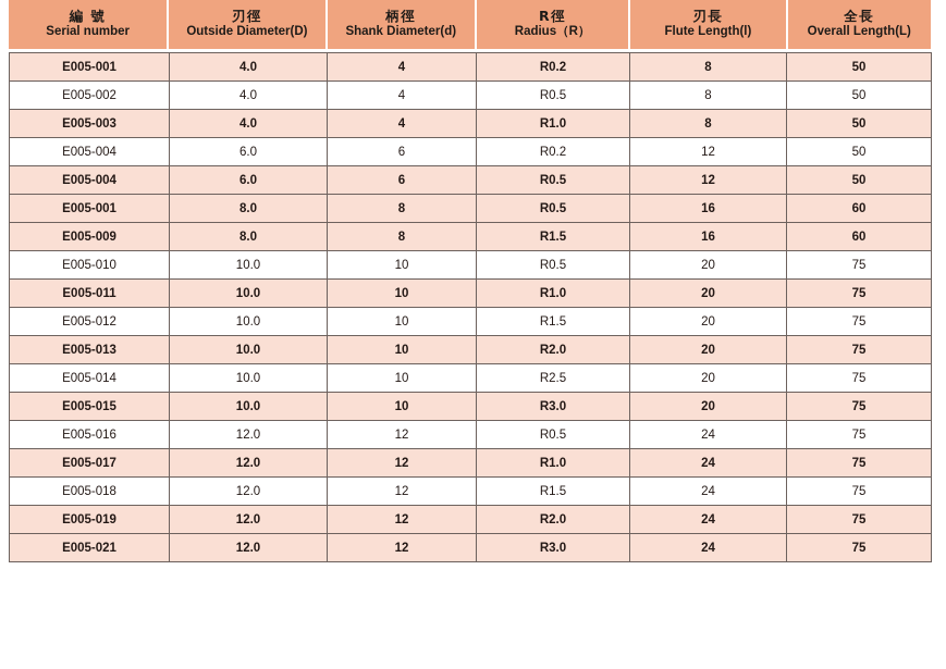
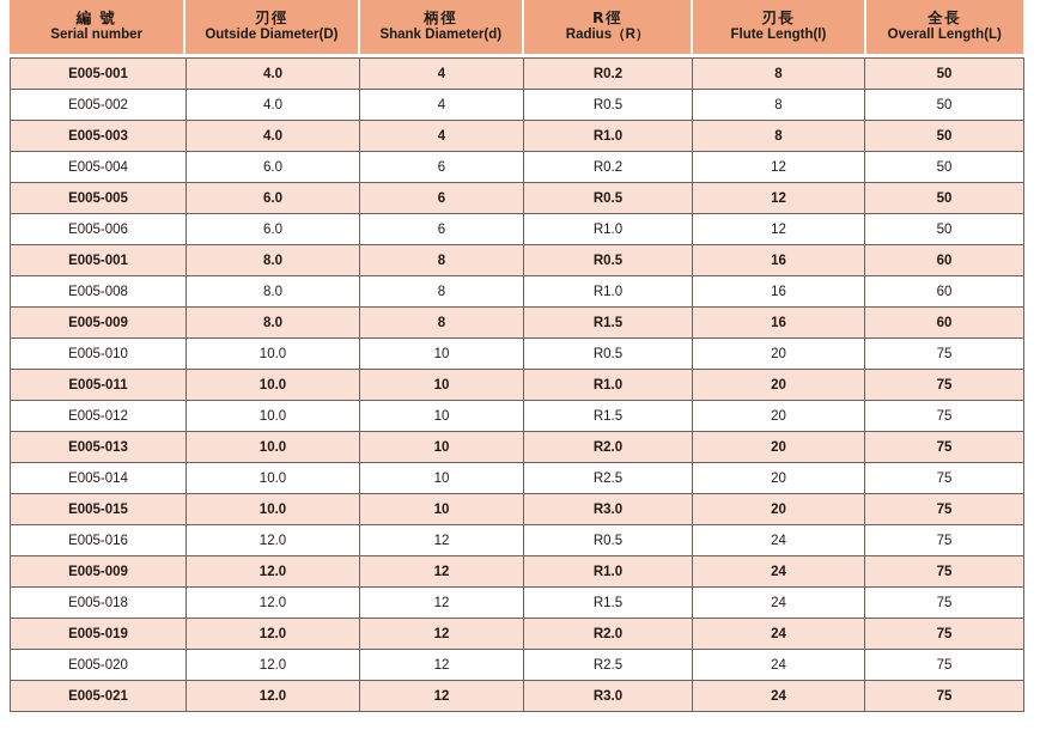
  編 號
  Serial number
  刃徑
  Outside Diameter(D)
  柄徑
  Shank Diameter(d)
  R徑
  Radius（R）
  刃長
  Flute Length(l)
  全長
  Overall Length(L)
  E005-001	4.0	4	R0.2	8	50
  E005-002	4.0	4	R0.5	8	50
  E005-003	4.0	4	R1.0	8	50
  E005-004	6.0	6	R0.2	12	50
- E005-004	6.0	6	R0.5	12	50
+ E005-005	6.0	6	R0.5	12	50
+ E005-006	6.0	6	R1.0	12	50
  E005-001	8.0	8	R0.5	16	60
+ E005-008	8.0	8	R1.0	16	60
  E005-009	8.0	8	R1.5	16	60
  E005-010	10.0	10	R0.5	20	75
  E005-011	10.0	10	R1.0	20	75
  E005-012	10.0	10	R1.5	20	75
  E005-013	10.0	10	R2.0	20	75
  E005-014	10.0	10	R2.5	20	75
  E005-015	10.0	10	R3.0	20	75
  E005-016	12.0	12	R0.5	24	75
- E005-017	12.0	12	R1.0	24	75
+ E005-009	12.0	12	R1.0	24	75
  E005-018	12.0	12	R1.5	24	75
  E005-019	12.0	12	R2.0	24	75
+ E005-020	12.0	12	R2.5	24	75
  E005-021	12.0	12	R3.0	24	75
